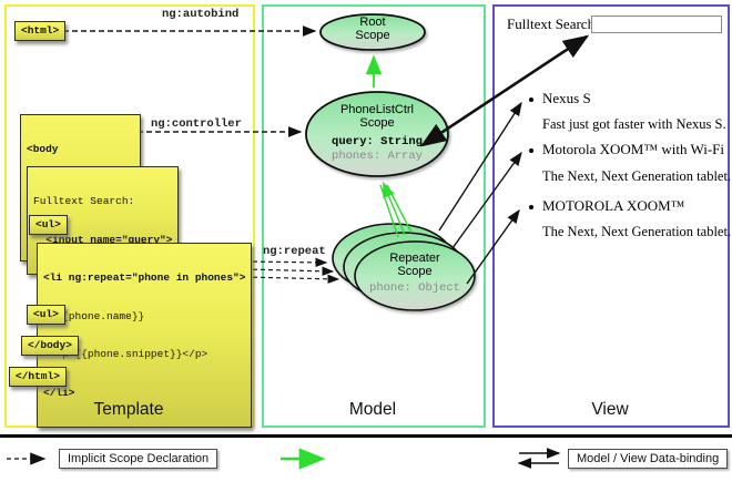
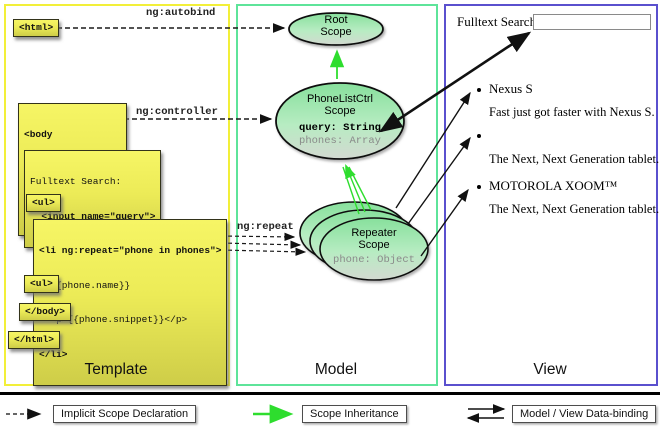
  <html>
  <body
  Fulltext Search:
  <input name="query">
  <ul>
  <li ng:repeat="phone in phones">
  {phone.name}}
  {phone.snippet}}</p>
  </li>
  <ul>
  </body>
  </html>
  ng:autobind
  ng:controller
  ng:repeat
  Root
  Scope
  PhoneListCtrl
  Scope
  query: String
  phones: Array
  Repeater
  Scope
  phone: Object
  Fulltext Searc
  Nexus S
  Fast just got faster with Nexus S.
- Motorola XOOM™ with Wi-Fi
  The Next, Next Generation tablet.
  MOTOROLA XOOM™
  The Next, Next Generation tablet.
  Template
  Model
  View
  Implicit Scope Declaration
+ Scope Inheritance
  Model / View Data-binding
